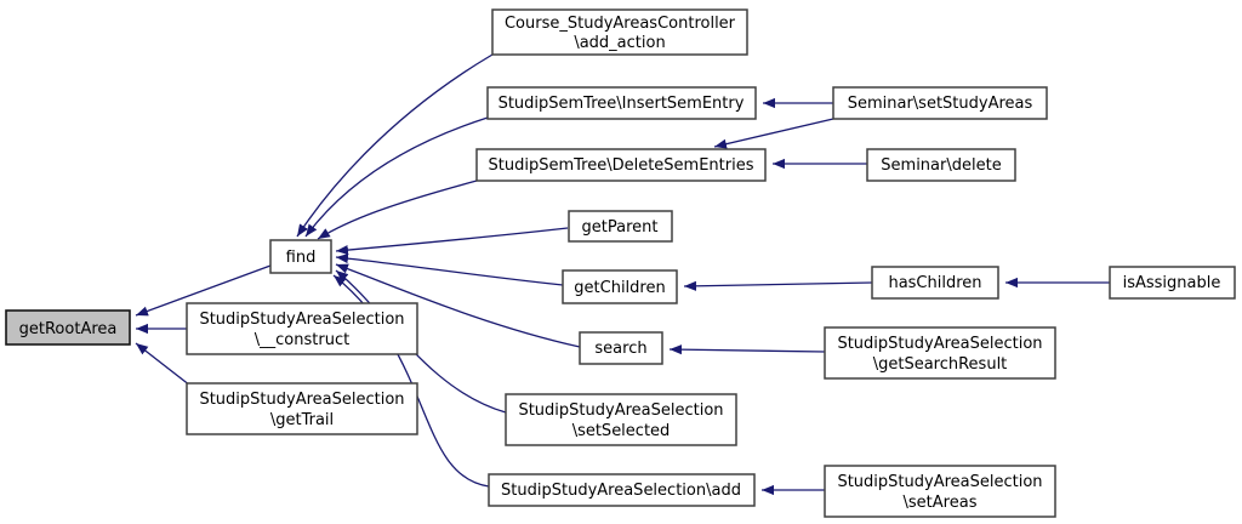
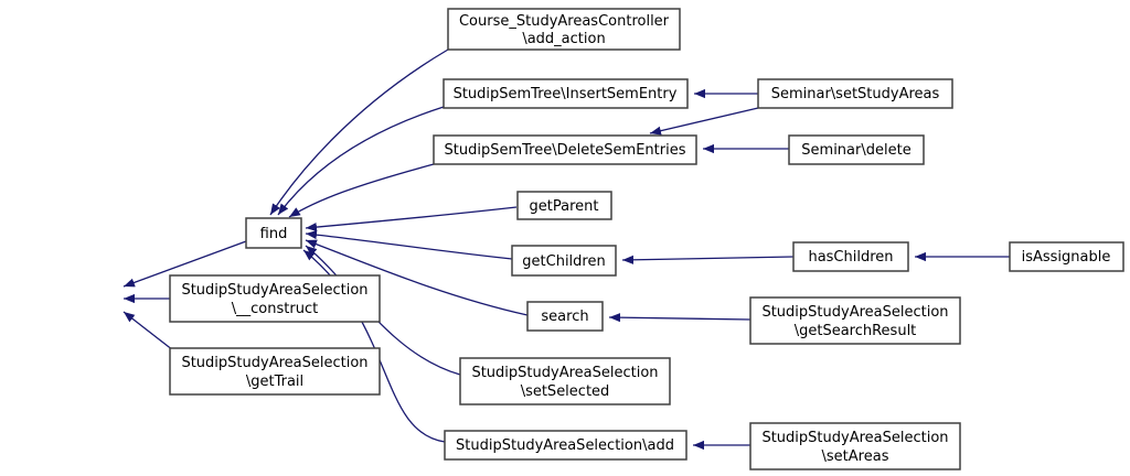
- getRootArea
  find
  Course_StudyAreasController
  \add_action
  StudipSemTree\InsertSemEntry
  Seminar\setStudyAreas
  StudipSemTree\DeleteSemEntries
  Seminar\delete
  getParent
  getChildren
  hasChildren
  isAssignable
  search
  StudipStudyAreaSelection
  \getSearchResult
  StudipStudyAreaSelection
  \__construct
  StudipStudyAreaSelection
  \getTrail
  StudipStudyAreaSelection
  \setSelected
  StudipStudyAreaSelection\add
  StudipStudyAreaSelection
  \setAreas
